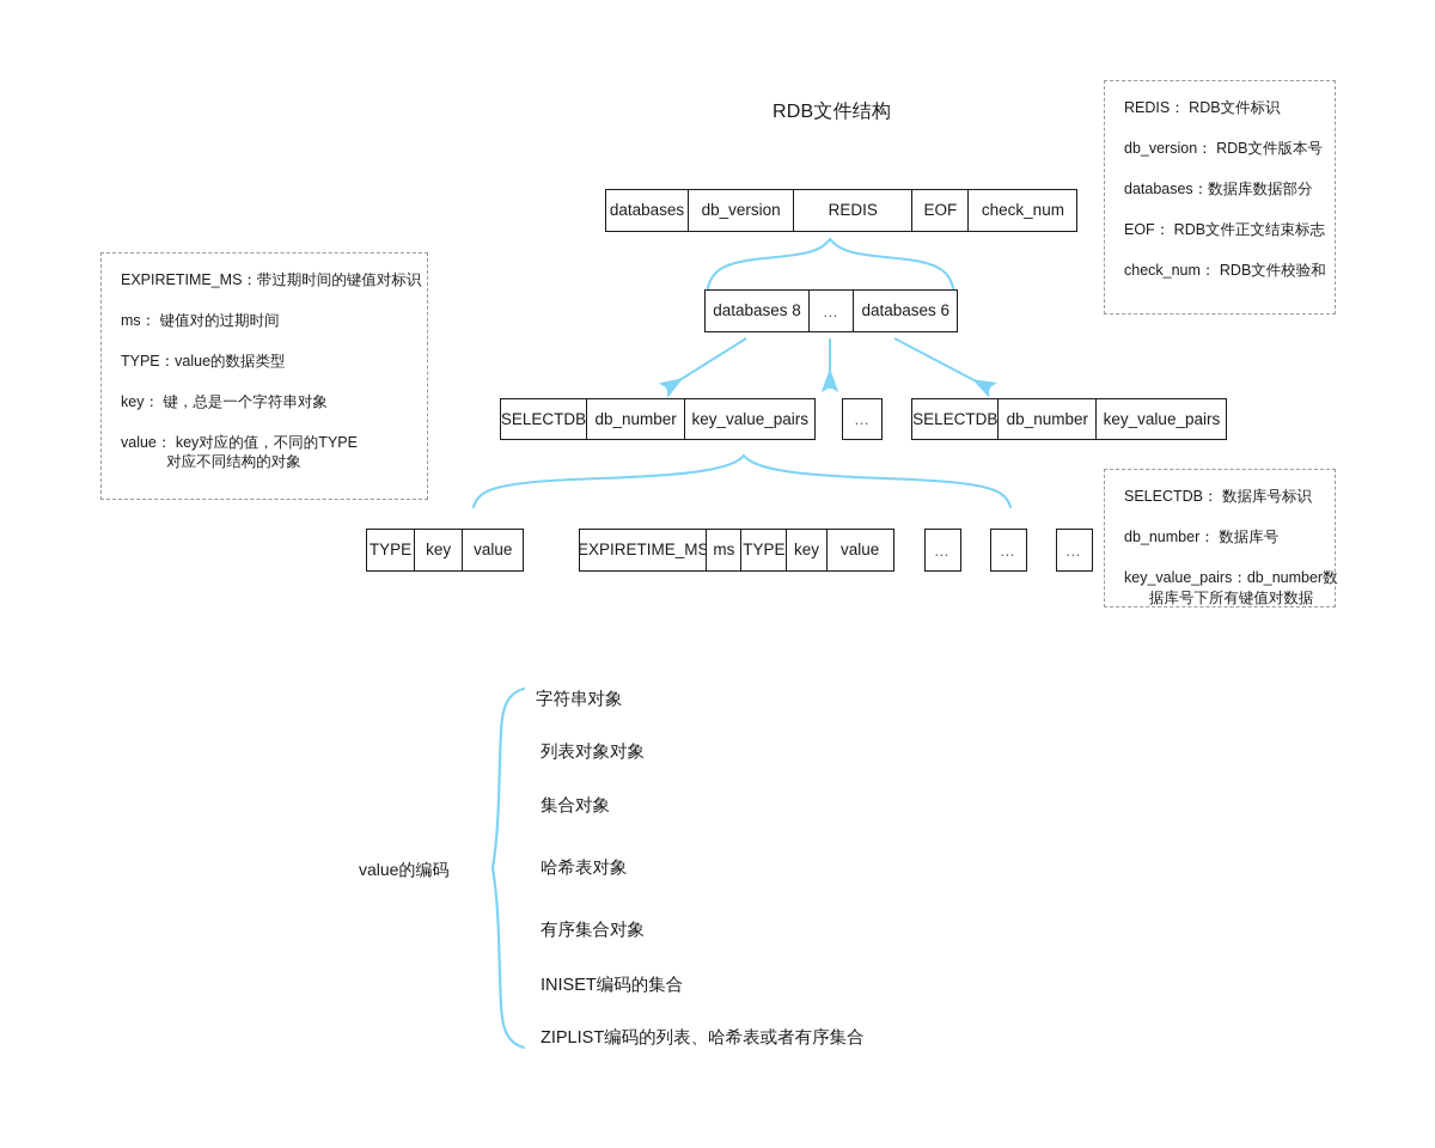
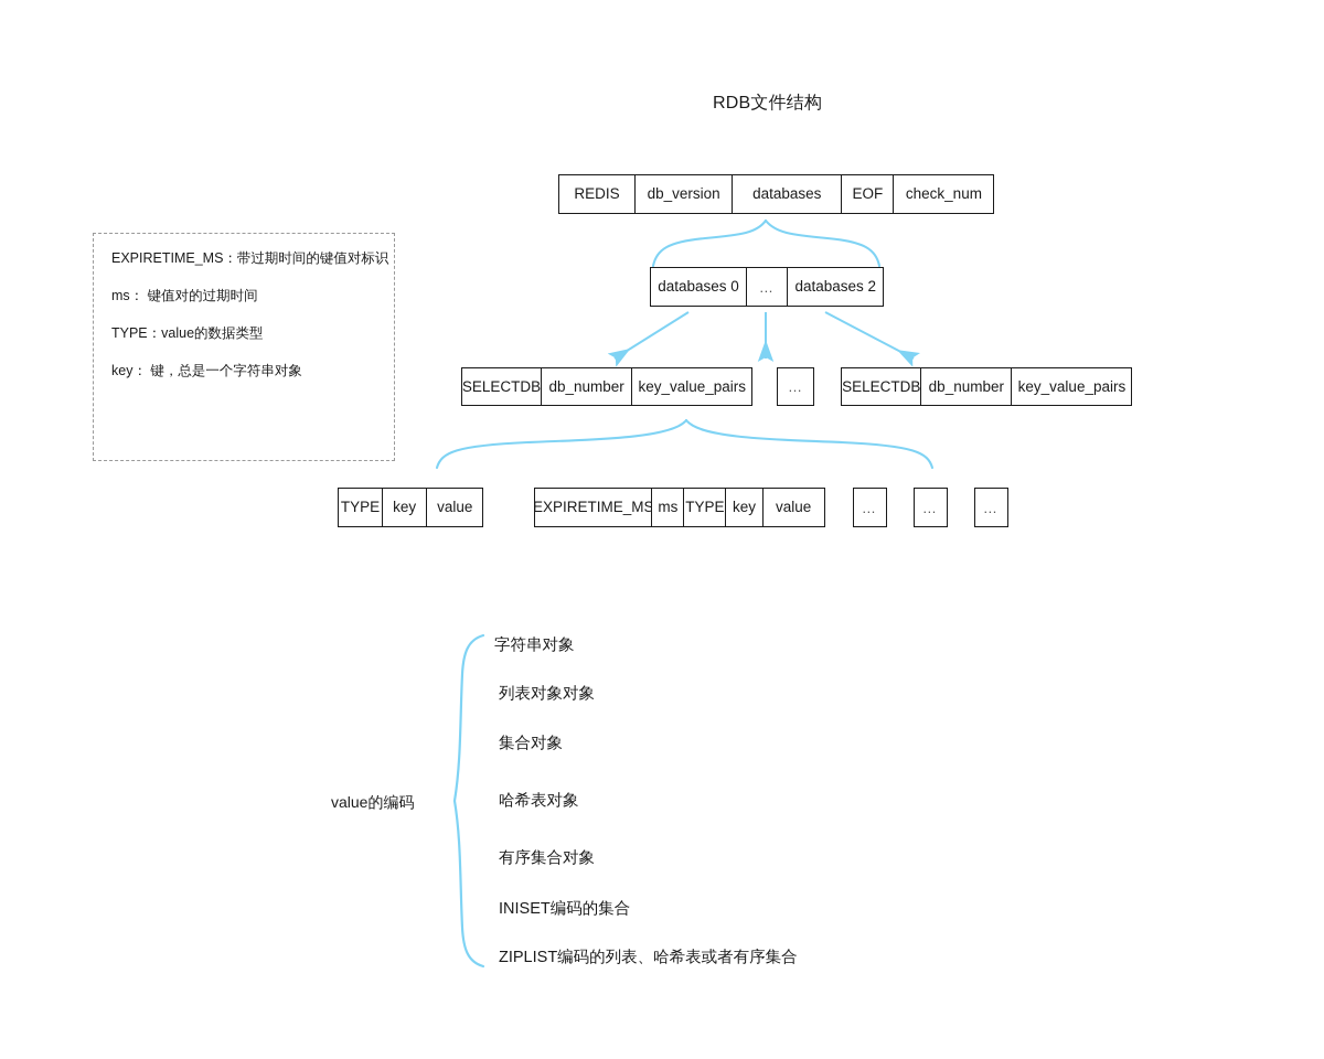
  RDB文件结构
- databases
+ REDIS
  db_version
- REDIS
+ databases
  EOF
  check_num
- databases 8
+ databases 0
  …
- databases 6
+ databases 2
  SELECTDB
  db_number
  key_value_pairs
  …
  SELECTDB
  db_number
  key_value_pairs
  TYPE
  key
  value
  EXPIRETIME_MS
  ms
  TYPE
  key
  value
  …
  …
  …
  EXPIRETIME_MS：带过期时间的键值对标识
  ms： 键值对的过期时间
  TYPE：value的数据类型
  key： 键，总是一个字符串对象
- value： key对应的值，不同的TYPE
- 对应不同结构的对象
- REDIS： RDB文件标识
- db_version： RDB文件版本号
- databases：数据库数据部分
- EOF： RDB文件正文结束标志
- check_num： RDB文件校验和
- SELECTDB： 数据库号标识
- db_number： 数据库号
- key_value_pairs：db_number数
- 据库号下所有键值对数据
  value的编码
  字符串对象
  列表对象对象
  集合对象
  哈希表对象
  有序集合对象
  INISET编码的集合
  ZIPLIST编码的列表、哈希表或者有序集合
